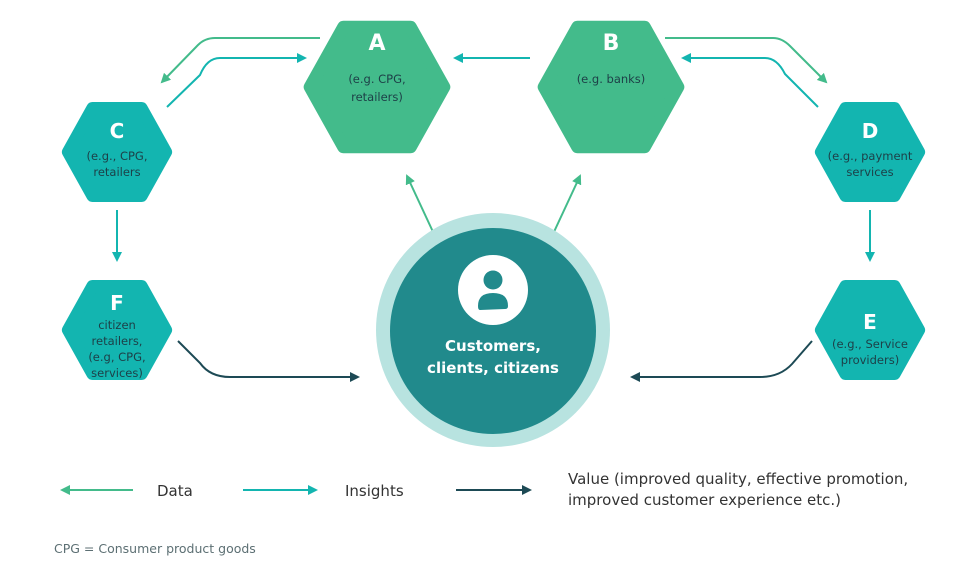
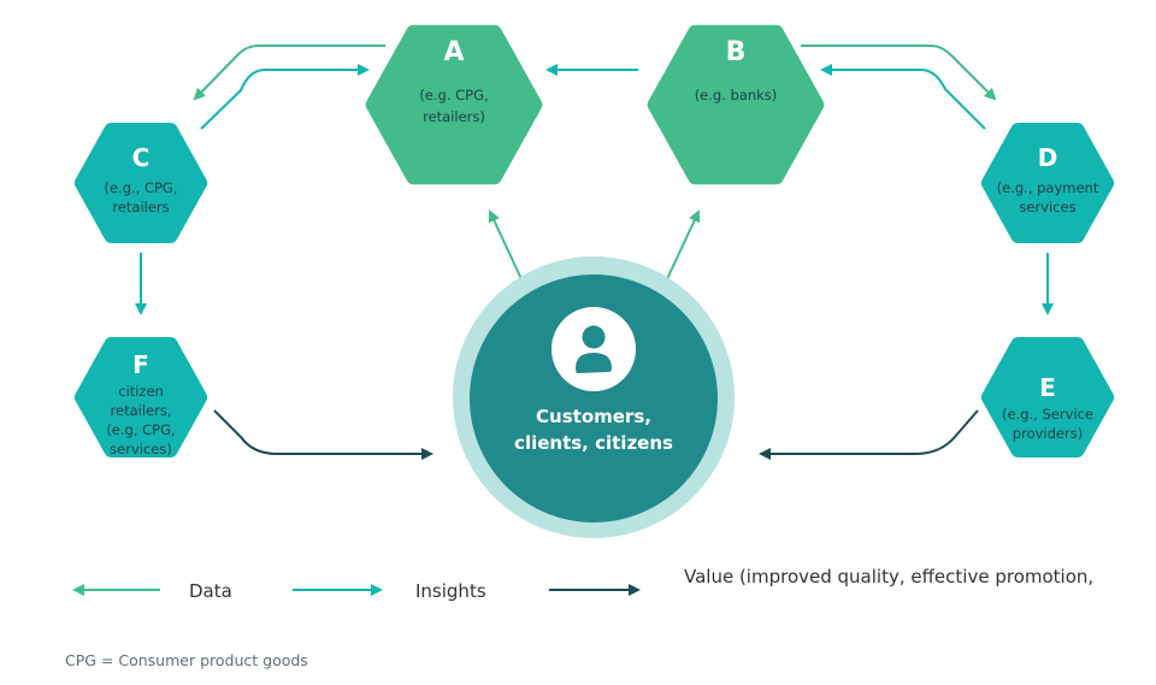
  Customers,
  clients, citizens
  A
  (e.g. CPG,
  retailers)
  B
  (e.g. banks)
  C
  (e.g., CPG,
  retailers
  D
  (e.g., payment
  services
  F
  citizen
  retailers,
  (e.g, CPG,
  services)
  E
  (e.g., Service
  providers)
  Data
  Insights
  Value (improved quality, effective promotion,
- improved customer experience etc.)
  CPG = Consumer product goods
